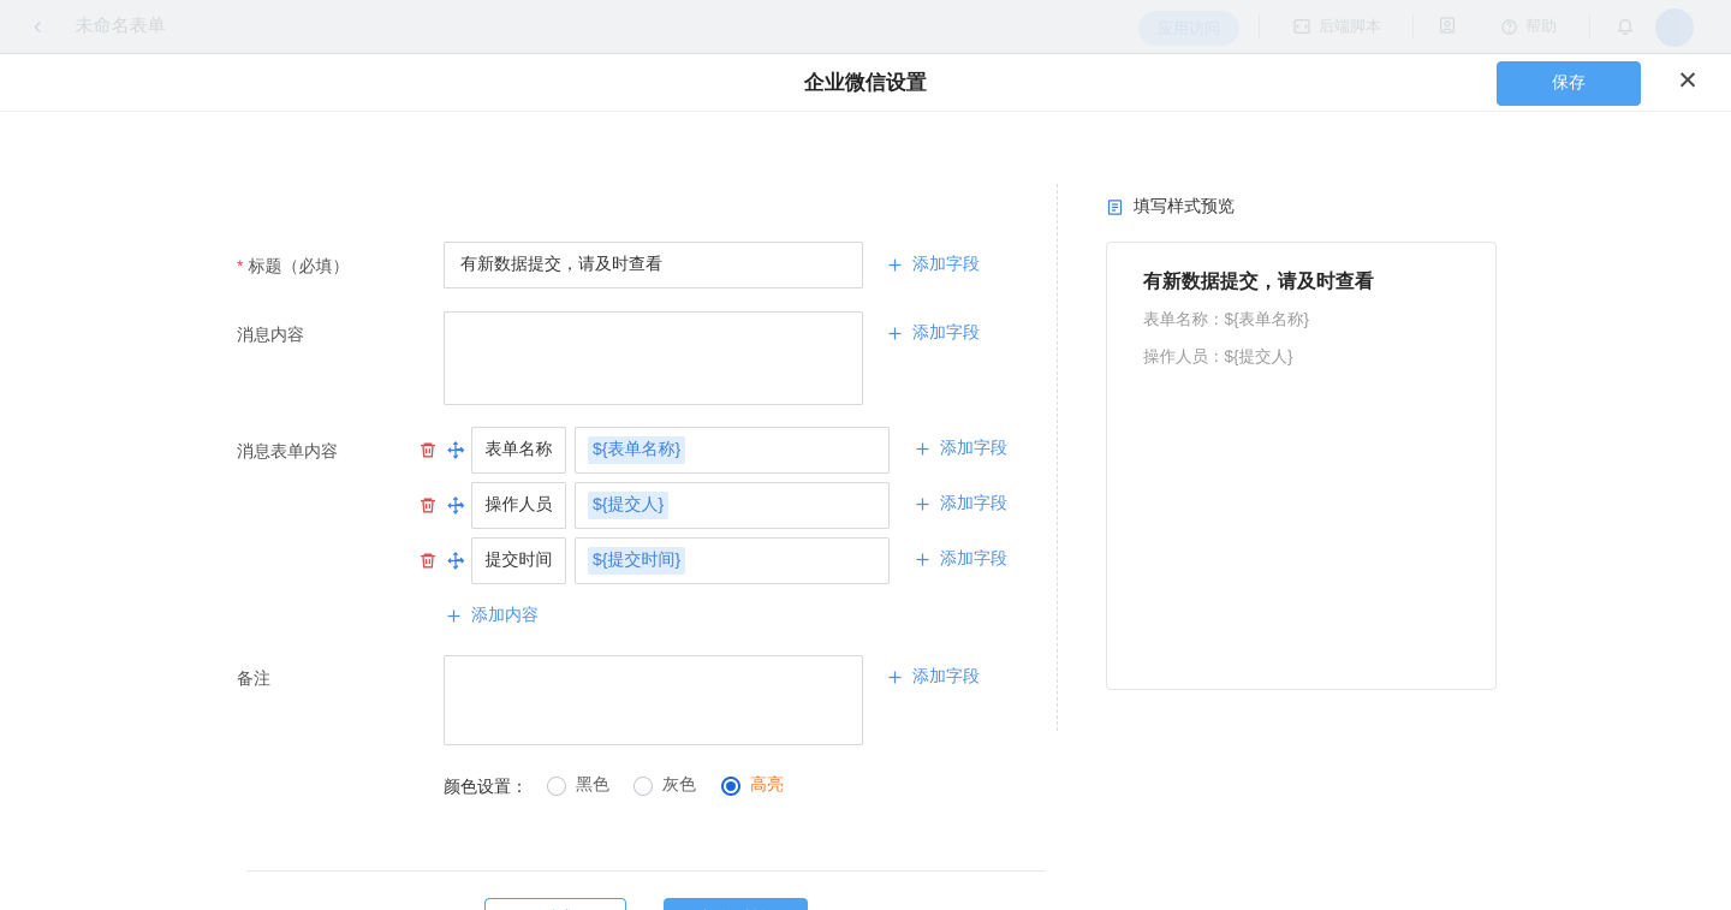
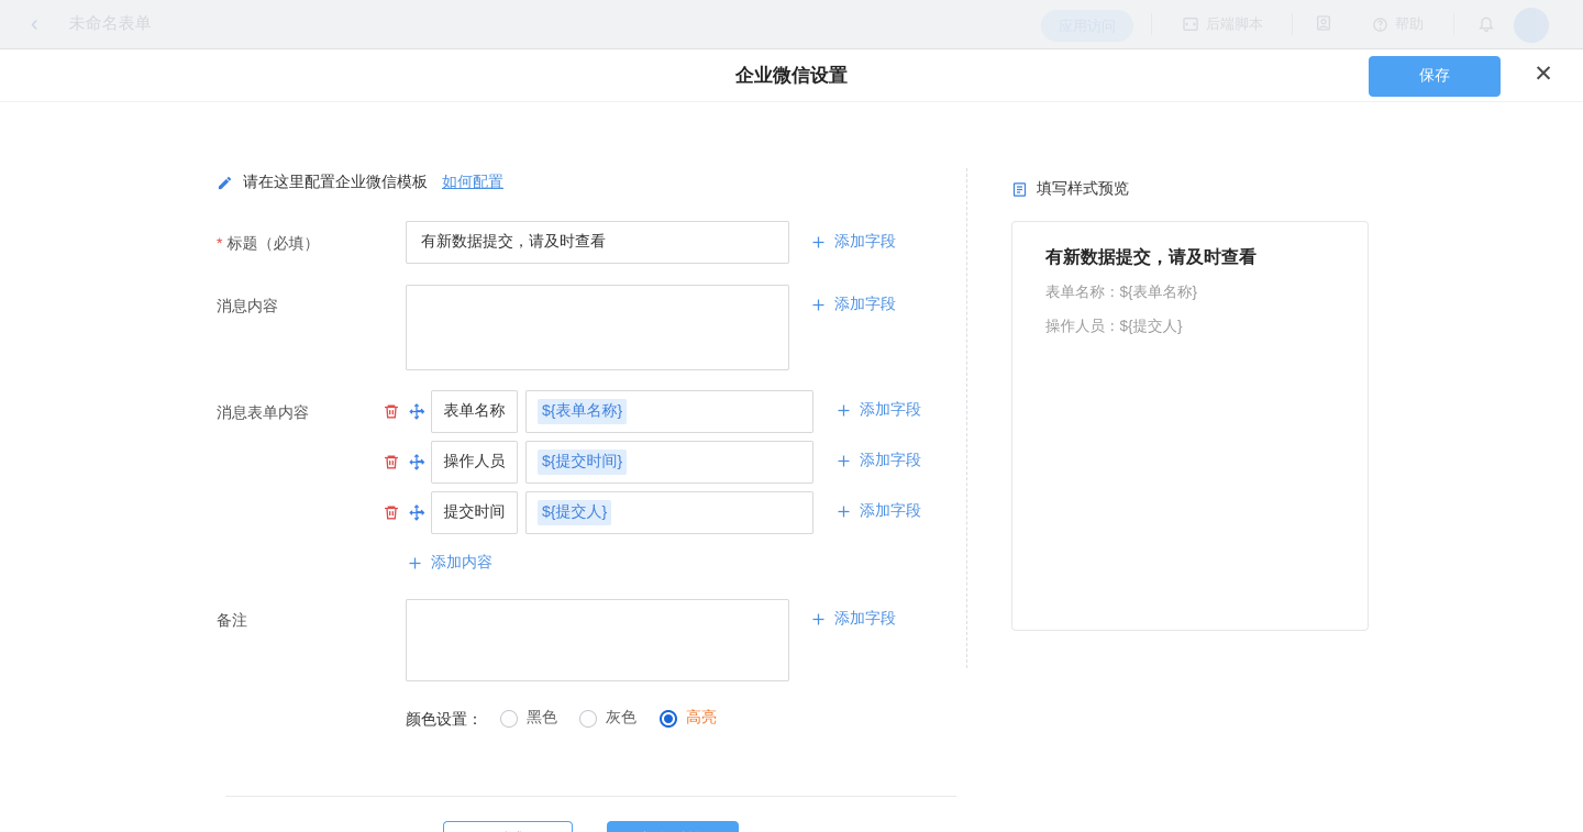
  ‹
  未命名表单
  后端脚本
  帮助
  企业微信设置
  保存
  ✕
+ 请在这里配置企业微信模板
+ 如何配置
  * 标题（必填）
  有新数据提交，请及时查看
  添加字段
  消息内容
  添加字段
  消息表单内容
  表单名称
  ${表单名称}
  添加字段
  操作人员
- ${提交人}
+ ${提交时间}
  添加字段
  提交时间
- ${提交时间}
+ ${提交人}
  添加字段
  添加内容
  备注
  添加字段
  颜色设置：
  黑色
  灰色
  高亮
  填写样式预览
  有新数据提交，请及时查看
  表单名称：${表单名称}
  操作人员：${提交人}
